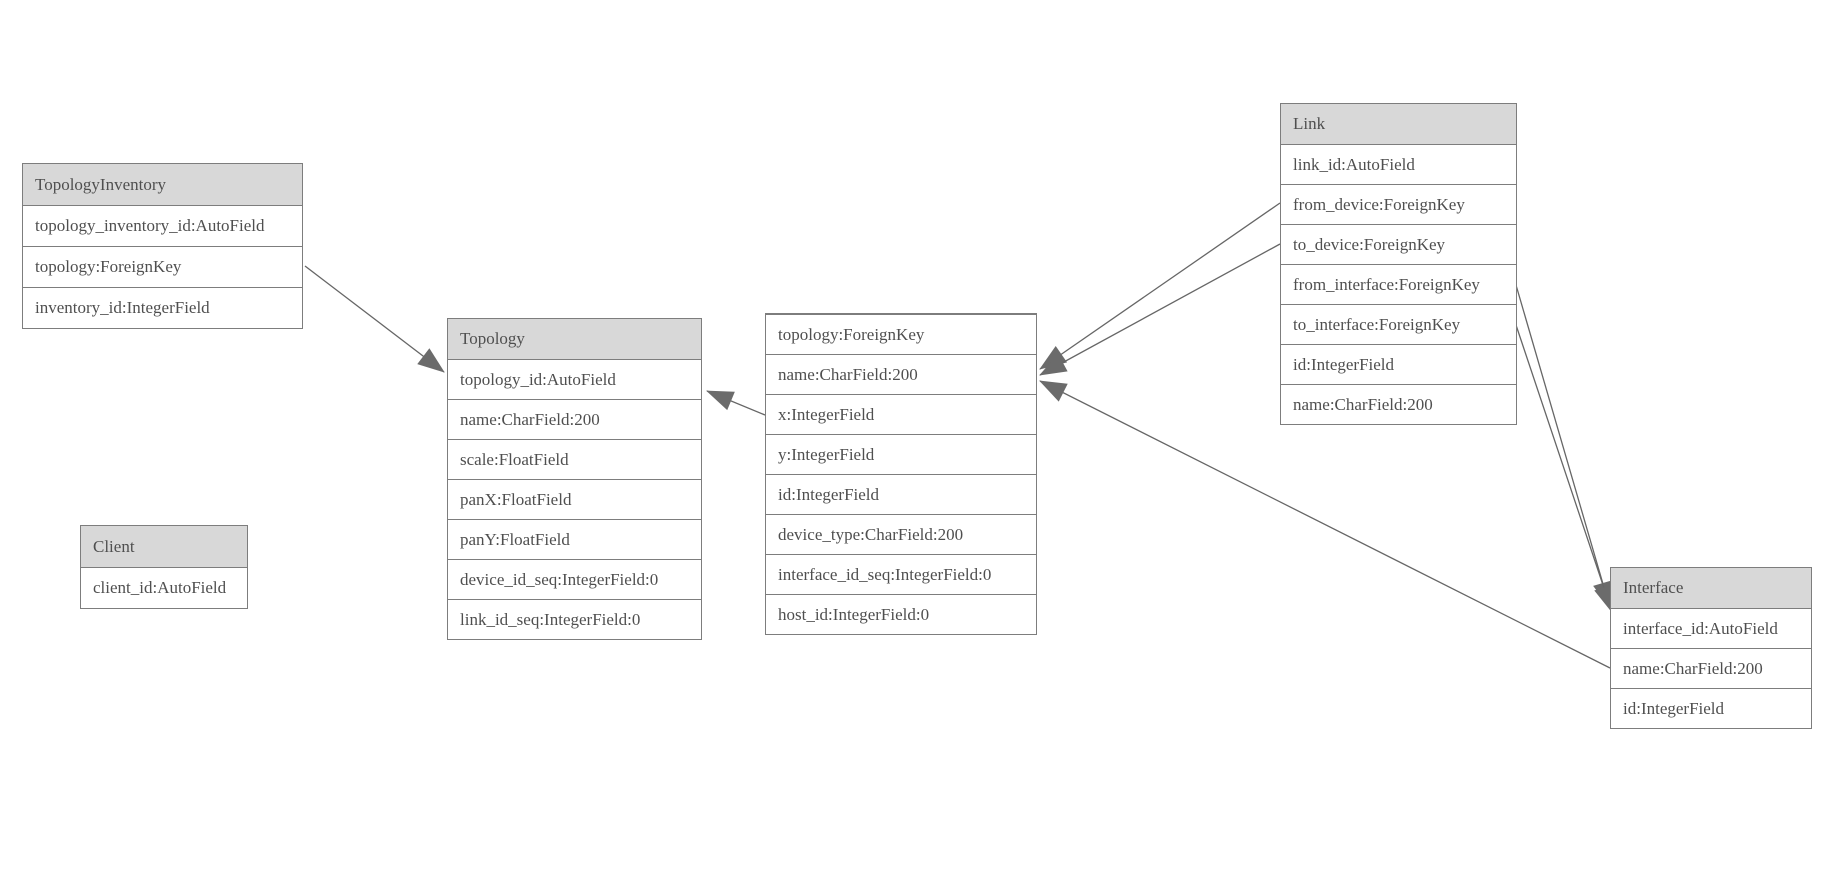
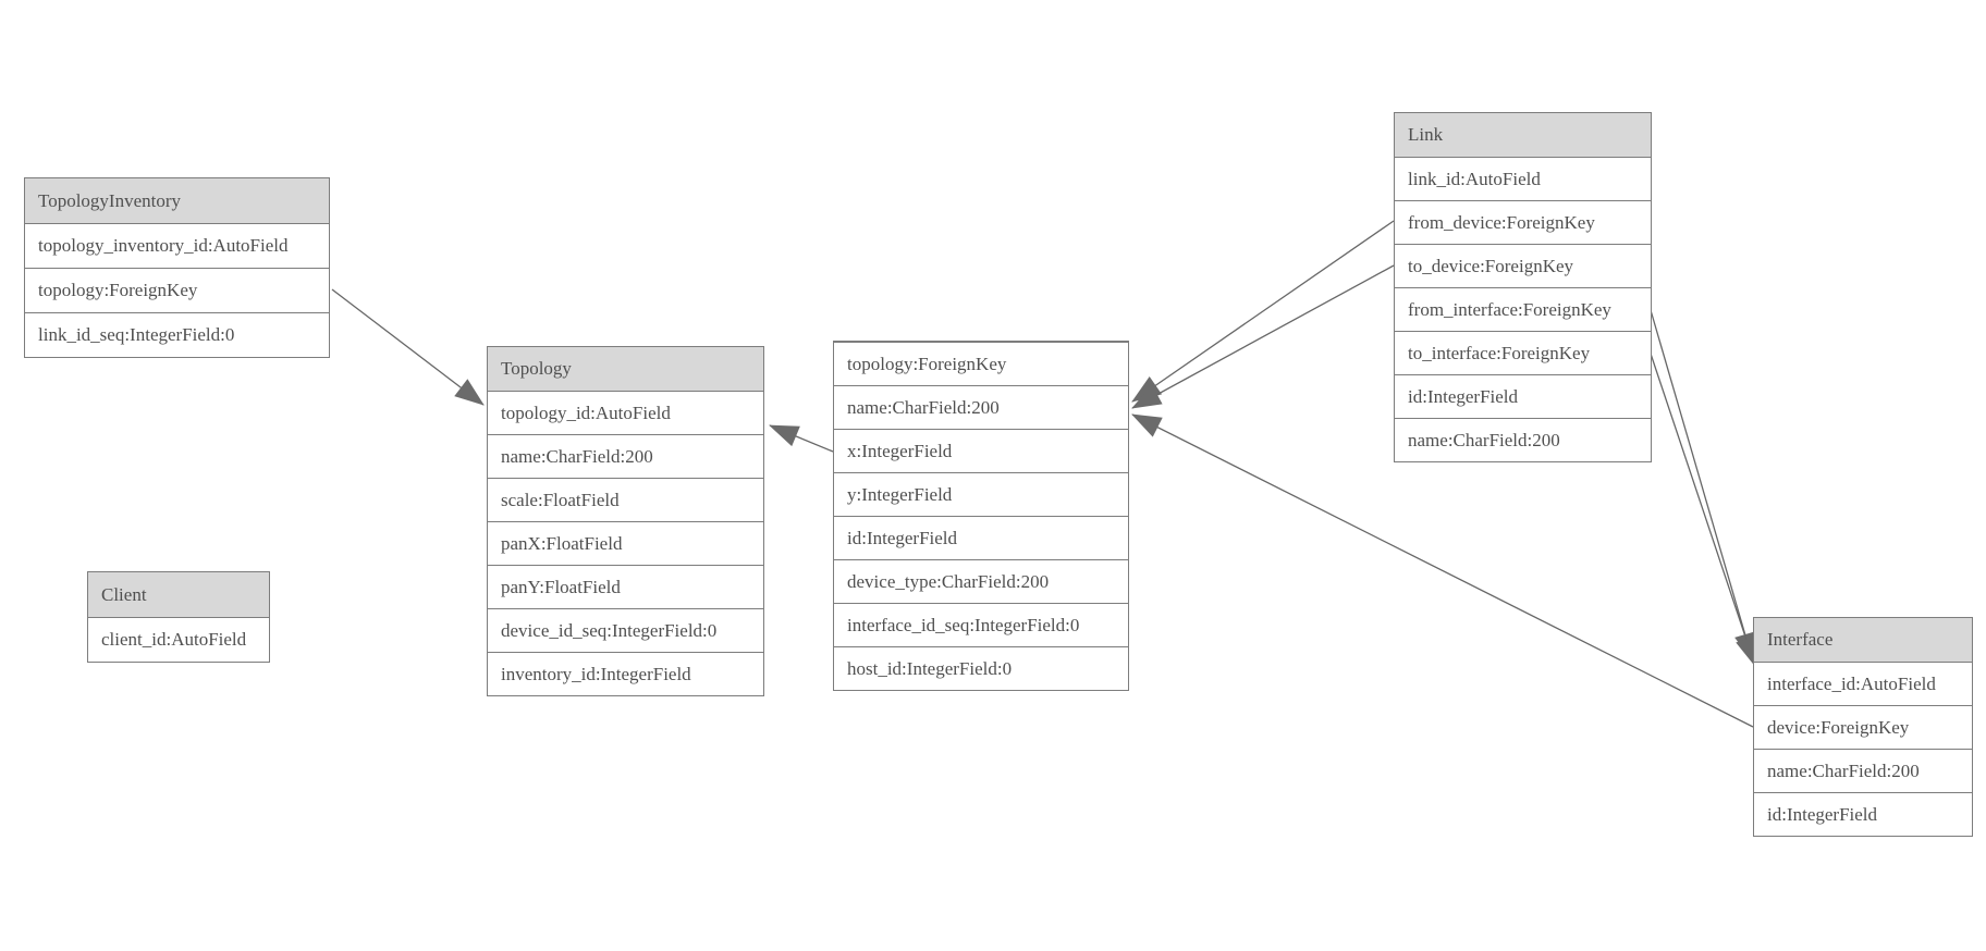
  TopologyInventory
  topology_inventory_id:AutoField
  topology:ForeignKey
- inventory_id:IntegerField
+ link_id_seq:IntegerField:0
  Topology
  topology_id:AutoField
  name:CharField:200
  scale:FloatField
  panX:FloatField
  panY:FloatField
  device_id_seq:IntegerField:0
- link_id_seq:IntegerField:0
+ inventory_id:IntegerField
  Client
  client_id:AutoField
  topology:ForeignKey
  name:CharField:200
  x:IntegerField
  y:IntegerField
  id:IntegerField
  device_type:CharField:200
  interface_id_seq:IntegerField:0
  host_id:IntegerField:0
  Link
  link_id:AutoField
  from_device:ForeignKey
  to_device:ForeignKey
  from_interface:ForeignKey
  to_interface:ForeignKey
  id:IntegerField
  name:CharField:200
  Interface
  interface_id:AutoField
+ device:ForeignKey
  name:CharField:200
  id:IntegerField
